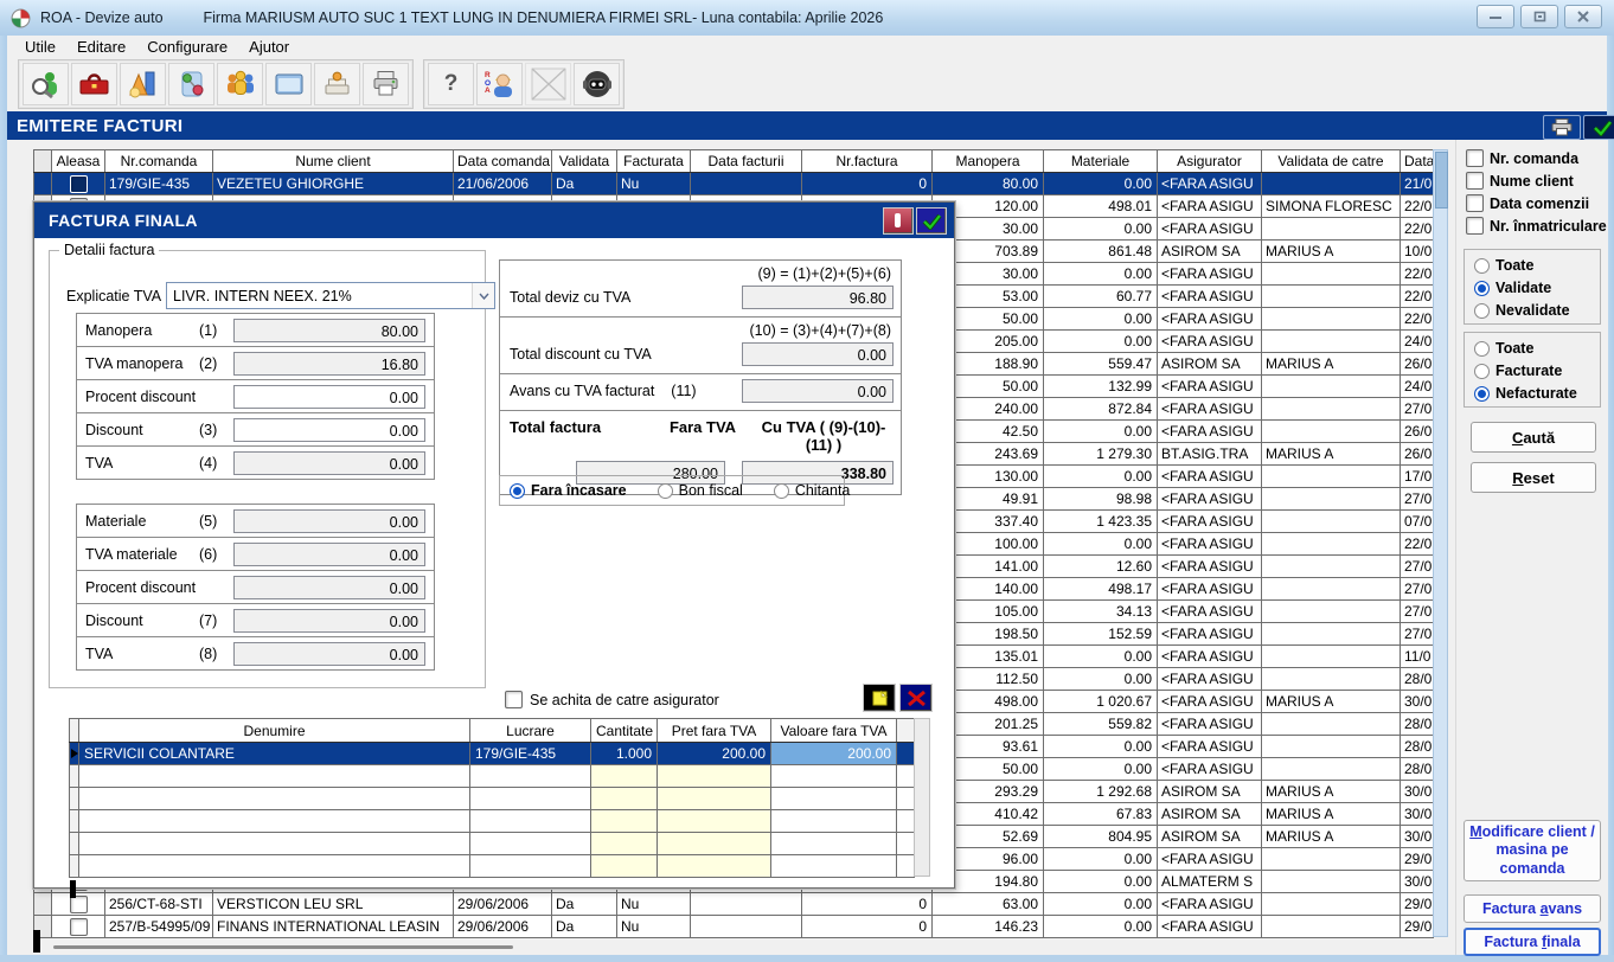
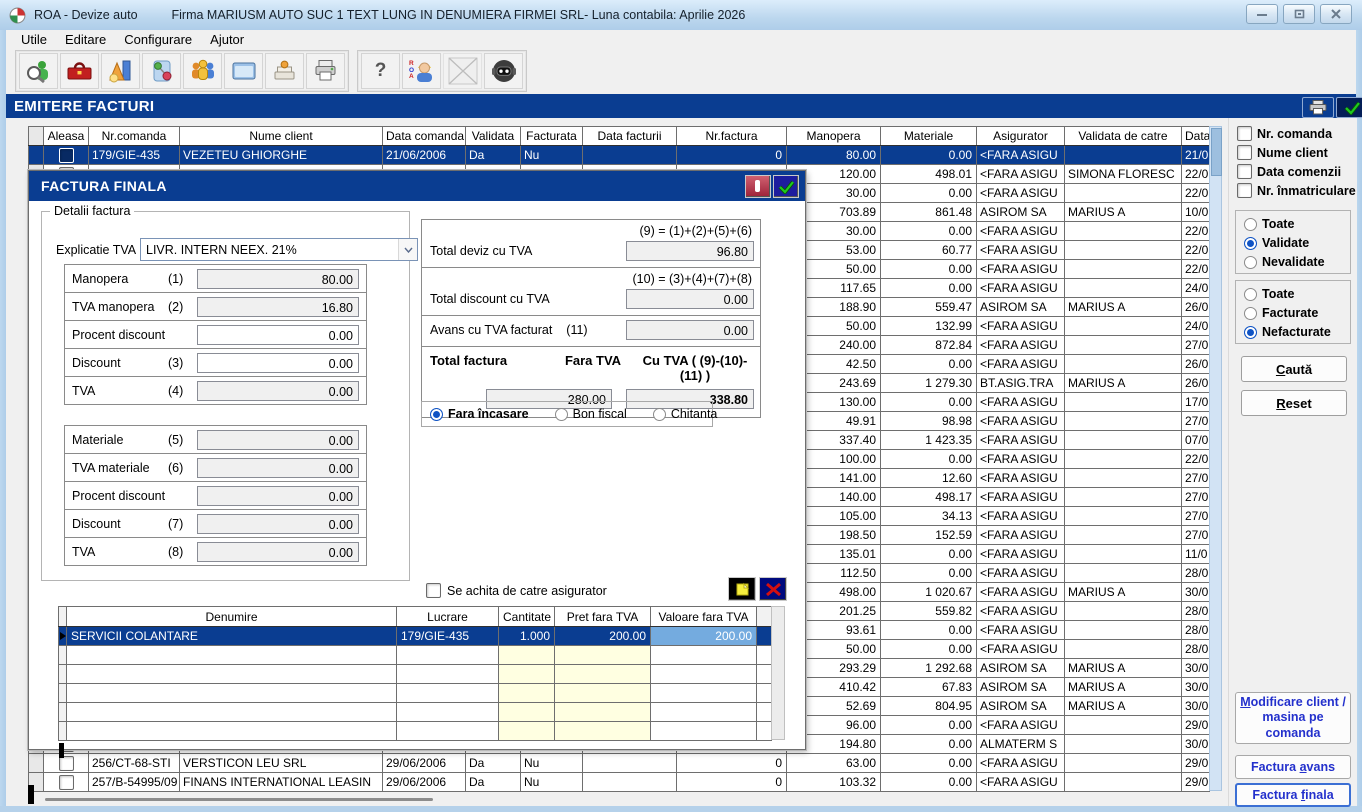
  ROA - Devize auto Firma MARIUSM AUTO SUC 1 TEXT LUNG IN DENUMIERA FIRMEI SRL- Luna contabila: Aprilie 2026
  Utile
  Editare
  Configurare
  Ajutor
  ?
  EMITERE FACTURI
  	Aleasa	Nr.comanda	Nume client	Data comanda	Validata	Facturata	Data facturii	Nr.factura	Manopera	Materiale	Asigurator	Validata de catre	Data
  		179/GIE-435	VEZETEU GHIORGHE	21/06/2006	Da	Nu		0	80.00	0.00	<FARA ASIGU		21/0
  									30.00	0.00	<FARA ASIGU		22/0
  									703.89	861.48	ASIROM SA	MARIUS A	10/0
  									30.00	0.00	<FARA ASIGU		22/0
  									53.00	60.77	<FARA ASIGU		22/0
  									50.00	0.00	<FARA ASIGU		22/0
- 									205.00	0.00	<FARA ASIGU		24/0
+ 									117.65	0.00	<FARA ASIGU		24/0
  									188.90	559.47	ASIROM SA	MARIUS A	26/0
  									50.00	132.99	<FARA ASIGU		24/0
  									240.00	872.84	<FARA ASIGU		27/0
  									42.50	0.00	<FARA ASIGU		26/0
  									243.69	1 279.30	BT.ASIG.TRA	MARIUS A	26/0
  									130.00	0.00	<FARA ASIGU		17/0
  									49.91	98.98	<FARA ASIGU		27/0
  									337.40	1 423.35	<FARA ASIGU		07/0
  									100.00	0.00	<FARA ASIGU		22/0
  									141.00	12.60	<FARA ASIGU		27/0
  									140.00	498.17	<FARA ASIGU		27/0
  									105.00	34.13	<FARA ASIGU		27/0
  									198.50	152.59	<FARA ASIGU		27/0
  									135.01	0.00	<FARA ASIGU		11/0
  									112.50	0.00	<FARA ASIGU		28/0
  									498.00	1 020.67	<FARA ASIGU	MARIUS A	30/0
  									201.25	559.82	<FARA ASIGU		28/0
  									93.61	0.00	<FARA ASIGU		28/0
  									50.00	0.00	<FARA ASIGU		28/0
  									293.29	1 292.68	ASIROM SA	MARIUS A	30/0
  									410.42	67.83	ASIROM SA	MARIUS A	30/0
  									52.69	804.95	ASIROM SA	MARIUS A	30/0
  									96.00	0.00	<FARA ASIGU		29/0
  									194.80	0.00	ALMATERM S		30/0
  		256/CT-68-STI	VERSTICON LEU SRL	29/06/2006	Da	Nu		0	63.00	0.00	<FARA ASIGU		29/0
- 		257/B-54995/09	FINANS INTERNATIONAL LEASIN	29/06/2006	Da	Nu		0	146.23	0.00	<FARA ASIGU		29/0
+ 		257/B-54995/09	FINANS INTERNATIONAL LEASIN	29/06/2006	Da	Nu		0	103.32	0.00	<FARA ASIGU		29/0
  Nr. comanda
  Nume client
  Data comenzii
  Nr. înmatriculare
  Toate
  Validate
  Nevalidate
  Toate
  Facturate
  Nefacturate
  C
  aută
  R
  eset
  Modificare client / masina pe comanda
  Factura avans
  Factura finala
  FACTURA FINALA
  Detalii factura
  Explicatie TVA
  LIVR. INTERN NEEX. 21%
  Manopera
  (1)
  80.00
  TVA manopera
  (2)
  16.80
  Procent discount
  0.00
  Discount
  (3)
  0.00
  TVA
  (4)
  0.00
  Materiale
  (5)
  0.00
  TVA materiale
  (6)
  0.00
  Procent discount
  0.00
  Discount
  (7)
  0.00
  TVA
  (8)
  0.00
  (9) = (1)+(2)+(5)+(6)
  Total deviz cu TVA
  96.80
  (10) = (3)+(4)+(7)+(8)
  Total discount cu TVA
  0.00
  Avans cu TVA facturat
  (11)
  0.00
  Total factura
  Fara TVA
  Cu TVA ( (9)-(10)-(11) )
  280.00
  338.80
  Fara încasare
  Bon fiscal
  Chitanta
  Se achita de catre asigurator
  	Denumire	Lucrare	Cantitate	Pret fara TVA	Valoare fara TVA
  	SERVICII COLANTARE	179/GIE-435	1.000	200.00	200.00
